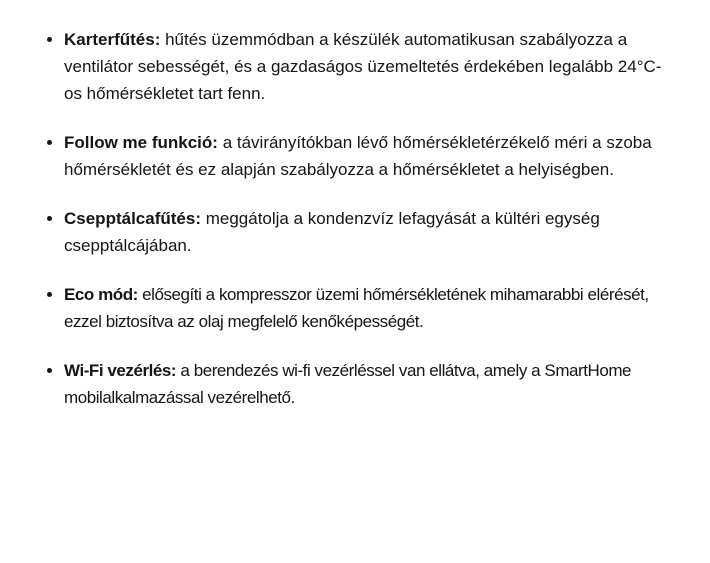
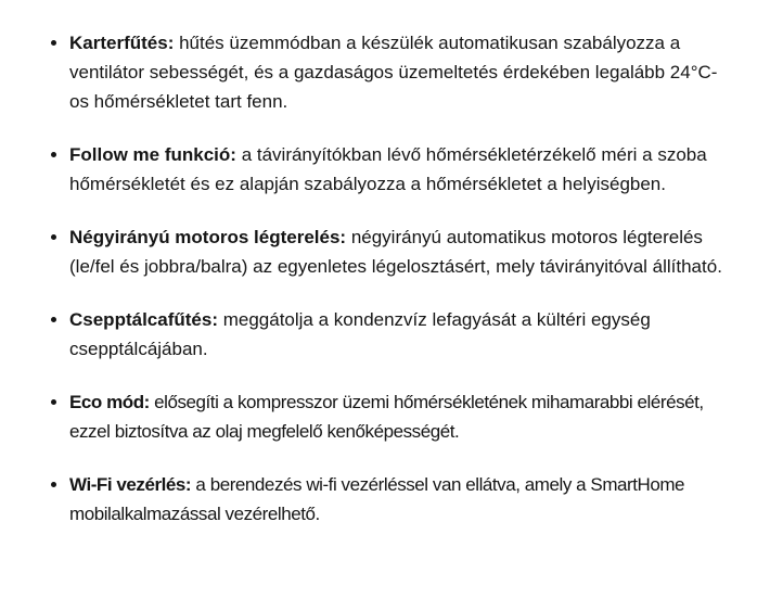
  Karterfűtés: hűtés üzemmódban a készülék automatikusan szabályozza a ventilátor sebességét, és a gazdaságos üzemeltetés érdekében legalább 24°C-os hőmérsékletet tart fenn.
  Follow me funkció: a távirányítókban lévő hőmérsékletérzékelő méri a szoba hőmérsékletét és ez alapján szabályozza a hőmérsékletet a helyiségben.
+ Négyirányú motoros légterelés: négyirányú automatikus motoros légterelés (le/fel és jobbra/balra) az egyenletes légelosztásért, mely távirányitóval állítható.
  Csepptálcafűtés: meggátolja a kondenzvíz lefagyását a kültéri egység csepptálcájában.
  Eco mód: elősegíti a kompresszor üzemi hőmérsékletének mihamarabbi elérését, ezzel biztosítva az olaj megfelelő kenőképességét.
  Wi-Fi vezérlés: a berendezés wi-fi vezérléssel van ellátva, amely a SmartHome mobilalkalmazással vezérelhető.
